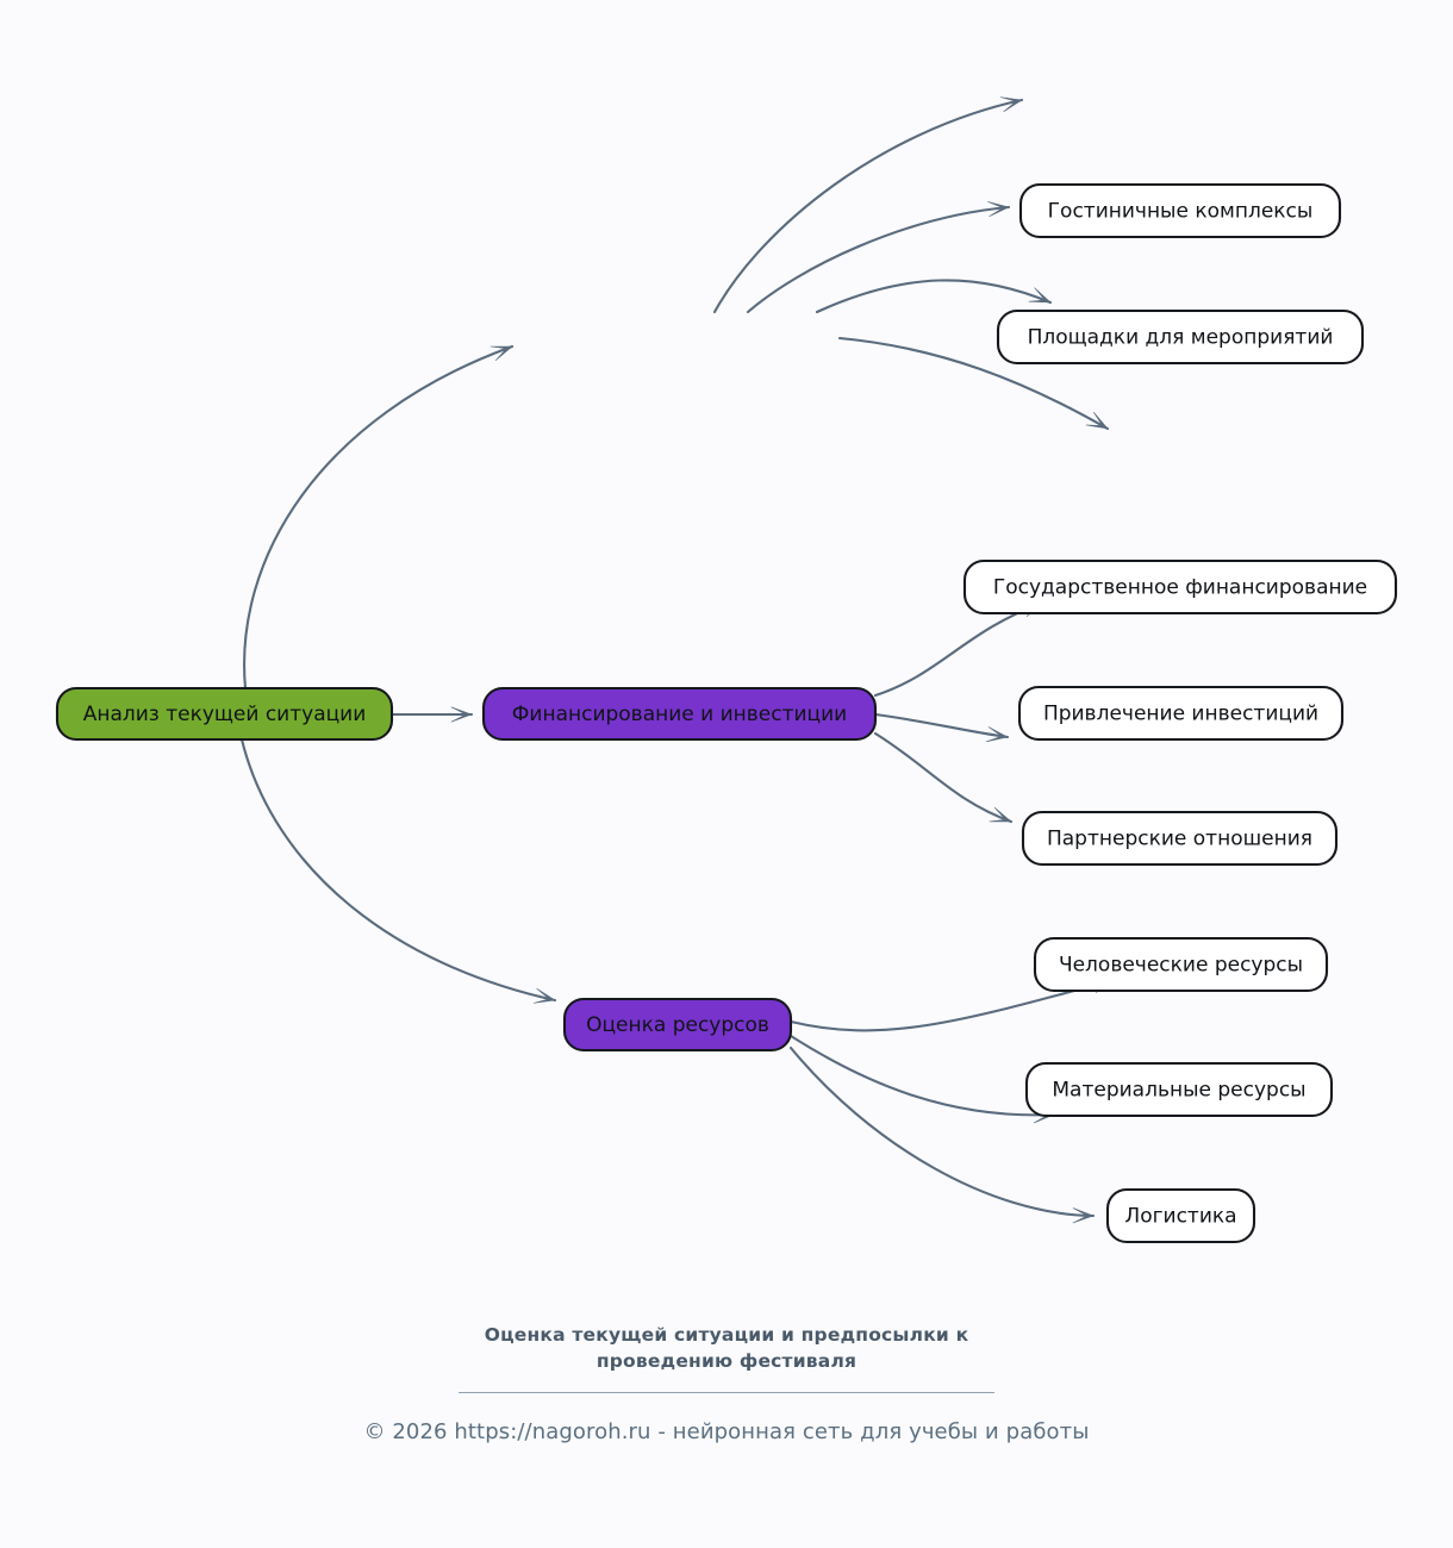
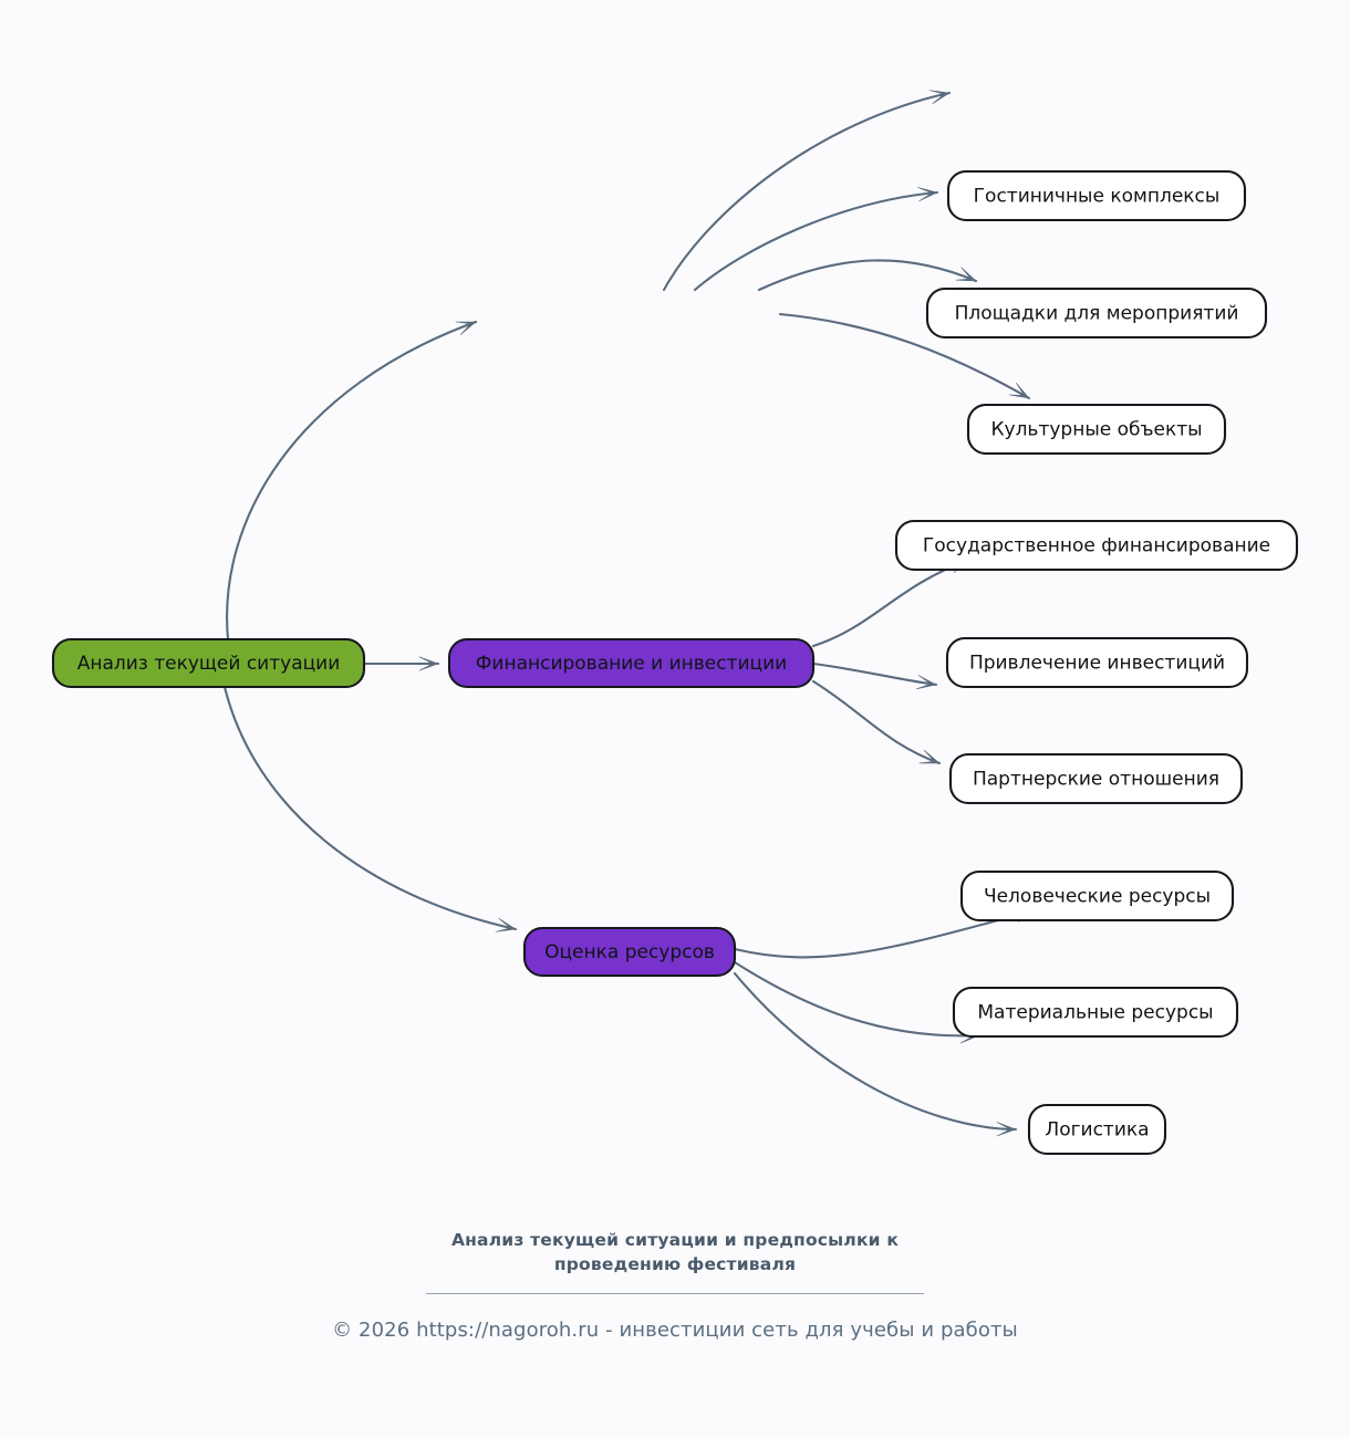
  Анализ текущей ситуации
  Гостиничные комплексы
  Площадки для мероприятий
+ Культурные объекты
  Финансирование и инвестиции
  Государственное финансирование
  Привлечение инвестиций
  Партнерские отношения
  Оценка ресурсов
  Человеческие ресурсы
  Материальные ресурсы
  Логистика
- Оценка текущей ситуации и предпосылки к
+ Анализ текущей ситуации и предпосылки к
  проведению фестиваля
- © 2026 https://nagoroh.ru - нейронная сеть для учебы и работы
+ © 2026 https://nagoroh.ru - инвестиции сеть для учебы и работы
